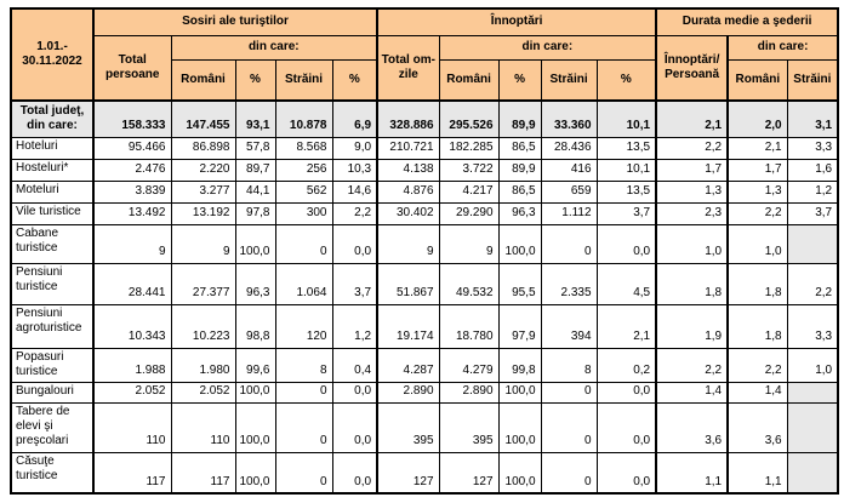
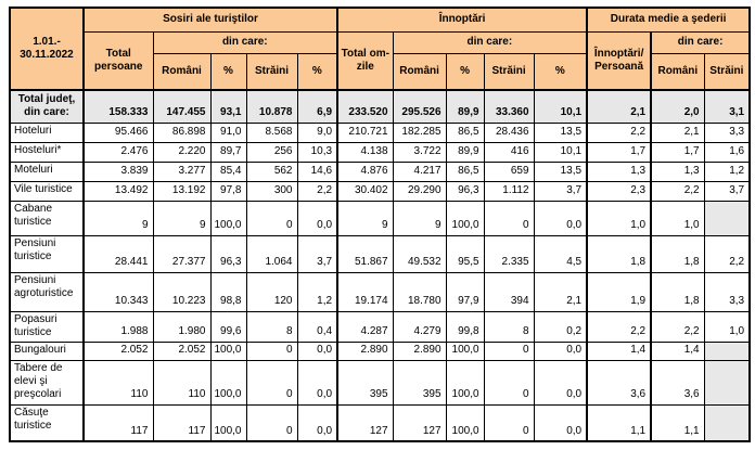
  1.01.- 30.11.2022	Sosiri ale turiştilor	Înnoptări	Durata medie a şederii
  Total persoane	din care:	Total om-zile	din care:	Înnoptări/ Persoană	din care:
  Români	%	Străini	%	Români	%	Străini	%	Români	Străini
- Total judeţ, din care:	158.333	147.455	93,1	10.878	6,9	328.886	295.526	89,9	33.360	10,1	2,1	2,0	3,1
+ Total judeţ, din care:	158.333	147.455	93,1	10.878	6,9	233.520	295.526	89,9	33.360	10,1	2,1	2,0	3,1
- Hoteluri	95.466	86.898	57,8	8.568	9,0	210.721	182.285	86,5	28.436	13,5	2,2	2,1	3,3
+ Hoteluri	95.466	86.898	91,0	8.568	9,0	210.721	182.285	86,5	28.436	13,5	2,2	2,1	3,3
  Hosteluri*	2.476	2.220	89,7	256	10,3	4.138	3.722	89,9	416	10,1	1,7	1,7	1,6
- Moteluri	3.839	3.277	44,1	562	14,6	4.876	4.217	86,5	659	13,5	1,3	1,3	1,2
+ Moteluri	3.839	3.277	85,4	562	14,6	4.876	4.217	86,5	659	13,5	1,3	1,3	1,2
  Vile turistice	13.492	13.192	97,8	300	2,2	30.402	29.290	96,3	1.112	3,7	2,3	2,2	3,7
  Cabane turistice	9	9	100,0	0	0,0	9	9	100,0	0	0,0	1,0	1,0
  Pensiuni turistice	28.441	27.377	96,3	1.064	3,7	51.867	49.532	95,5	2.335	4,5	1,8	1,8	2,2
  Pensiuni agroturistice	10.343	10.223	98,8	120	1,2	19.174	18.780	97,9	394	2,1	1,9	1,8	3,3
  Popasuri turistice	1.988	1.980	99,6	8	0,4	4.287	4.279	99,8	8	0,2	2,2	2,2	1,0
  Bungalouri	2.052	2.052	100,0	0	0,0	2.890	2.890	100,0	0	0,0	1,4	1,4
  Tabere de elevi şi preşcolari	110	110	100,0	0	0,0	395	395	100,0	0	0,0	3,6	3,6
  Căsuţe turistice	117	117	100,0	0	0,0	127	127	100,0	0	0,0	1,1	1,1
